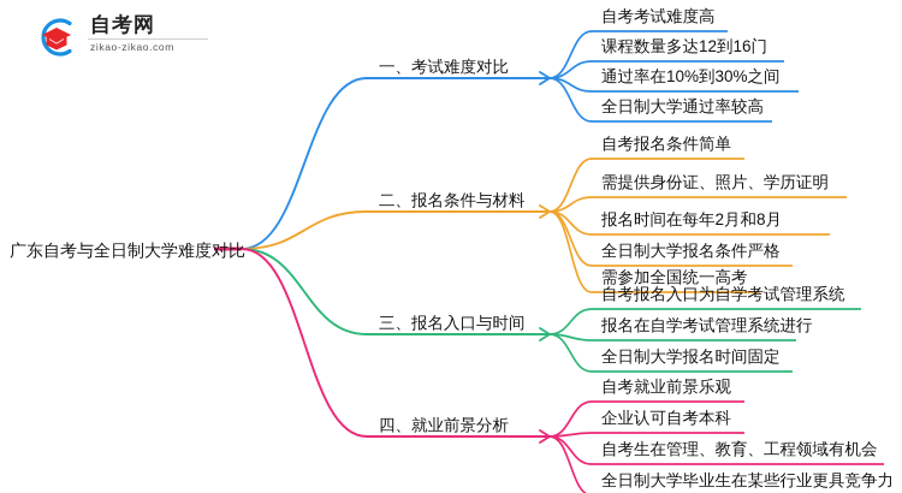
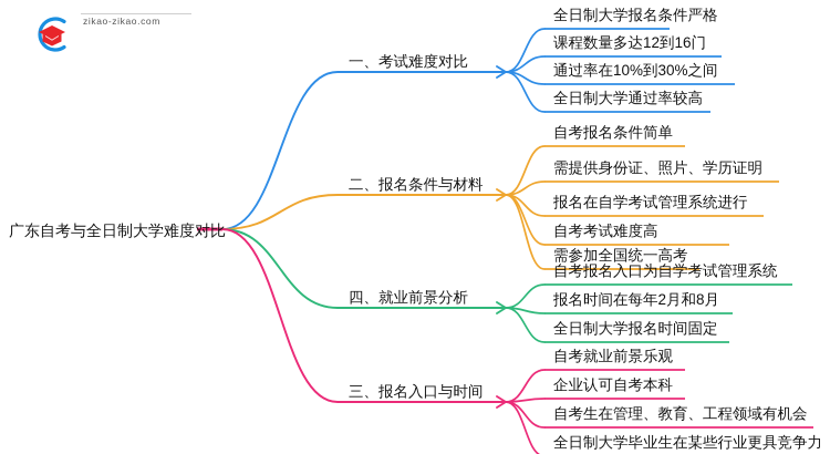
- 自考网
  zikao-zikao.com
  广东自考与全日制大学难度对比
  一、考试难度对比
- 自考考试难度高
+ 全日制大学报名条件严格
  课程数量多达12到16门
  通过率在10%到30%之间
  全日制大学通过率较高
  二、报名条件与材料
  自考报名条件简单
  需提供身份证、照片、学历证明
- 报名时间在每年2月和8月
+ 报名在自学考试管理系统进行
- 全日制大学报名条件严格
+ 自考考试难度高
  需参加全国统一高考
- 三、报名入口与时间
+ 四、就业前景分析
  自考报名入口为自学考试管理系统
- 报名在自学考试管理系统进行
+ 报名时间在每年2月和8月
  全日制大学报名时间固定
- 四、就业前景分析
+ 三、报名入口与时间
  自考就业前景乐观
  企业认可自考本科
  自考生在管理、教育、工程领域有机会
  全日制大学毕业生在某些行业更具竞争力
